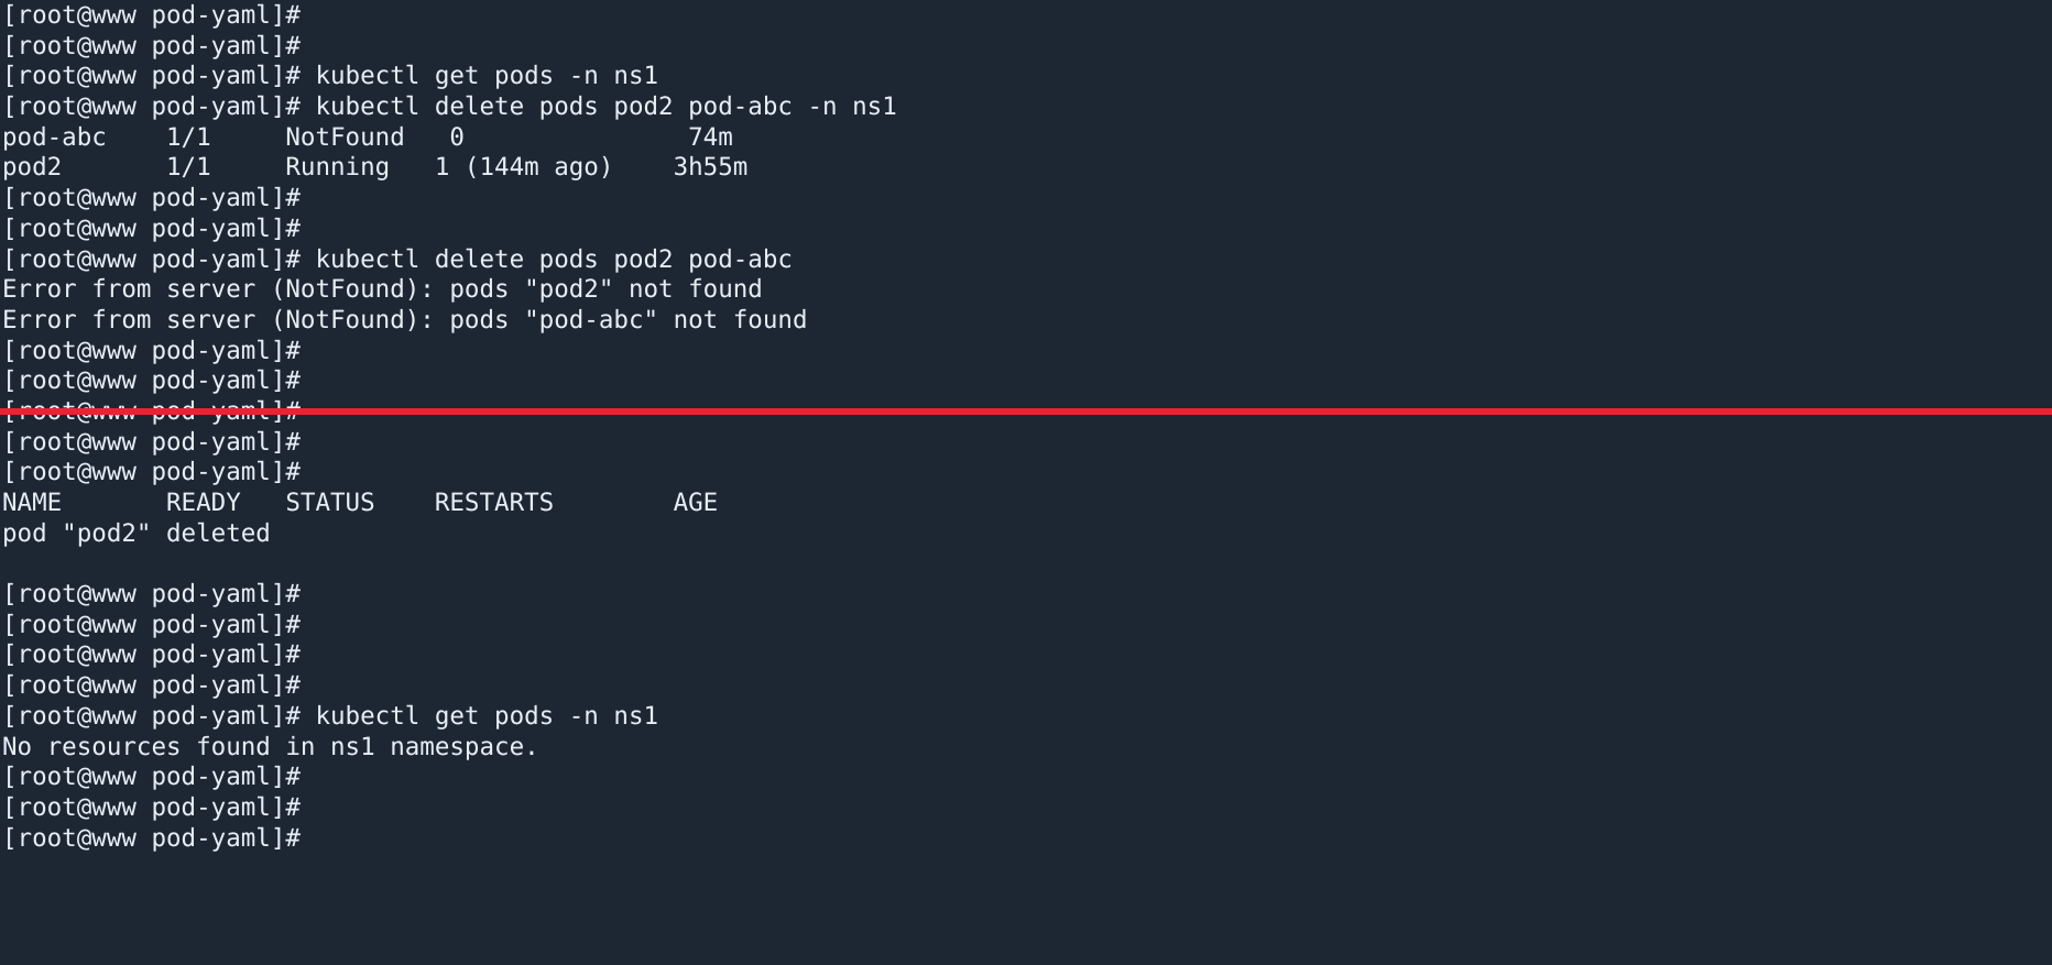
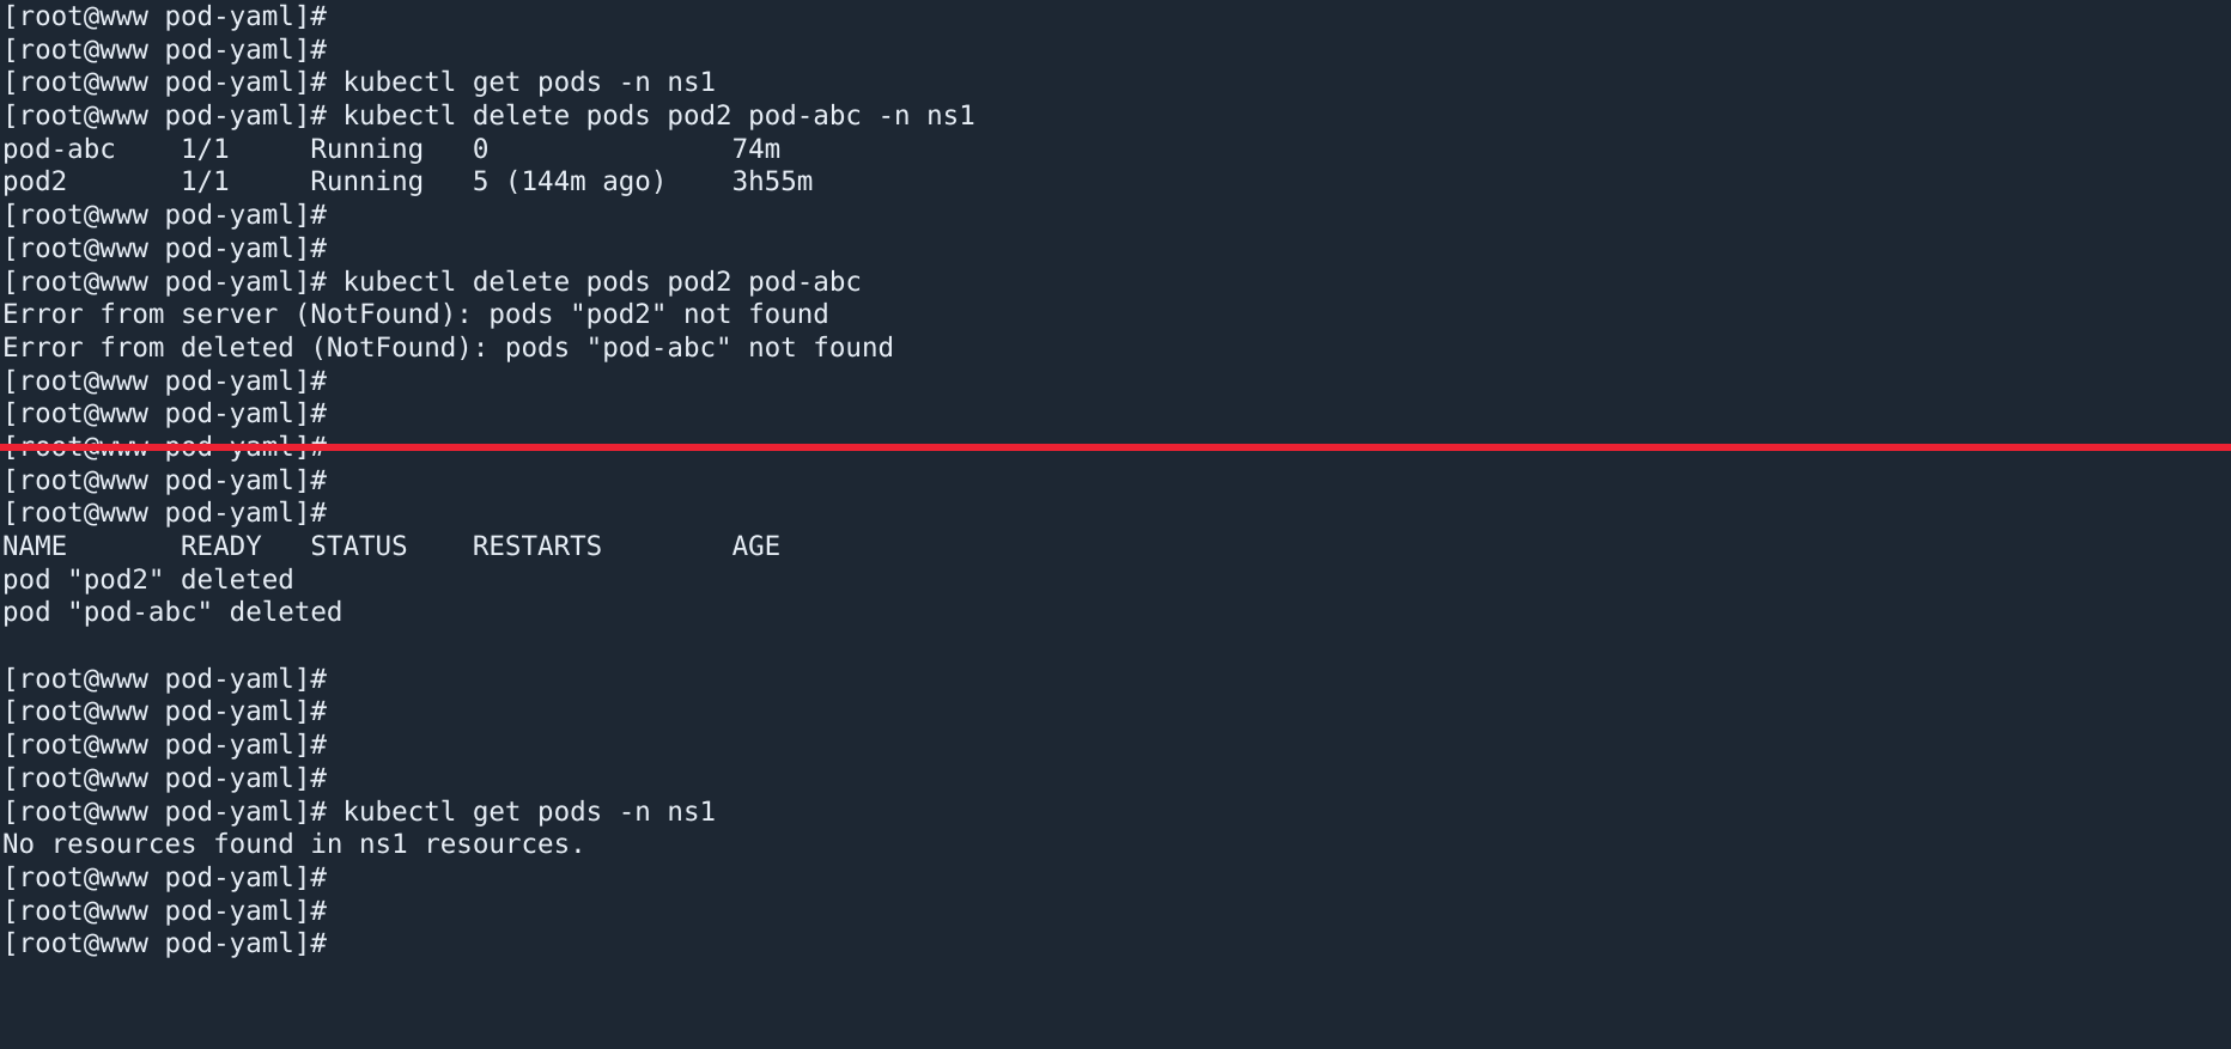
  [root@www pod-yaml]#
  [root@www pod-yaml]#
  [root@www pod-yaml]# kubectl get pods -n ns1
  [root@www pod-yaml]# kubectl delete pods pod2 pod-abc -n ns1
- pod-abc 1/1 NotFound 0 74m
+ pod-abc 1/1 Running 0 74m
- pod2 1/1 Running 1 (144m ago) 3h55m
+ pod2 1/1 Running 5 (144m ago) 3h55m
  [root@www pod-yaml]#
  [root@www pod-yaml]#
  [root@www pod-yaml]# kubectl delete pods pod2 pod-abc
  Error from server (NotFound): pods "pod2" not found
- Error from server (NotFound): pods "pod-abc" not found
+ Error from deleted (NotFound): pods "pod-abc" not found
  [root@www pod-yaml]#
  [root@www pod-yaml]#
  [root@www pod-yaml]#
  [root@www pod-yaml]#
  NAME READY STATUS RESTARTS AGE
  pod "pod2" deleted
+ pod "pod-abc" deleted
  [root@www pod-yaml]#
  [root@www pod-yaml]#
  [root@www pod-yaml]#
  [root@www pod-yaml]#
  [root@www pod-yaml]# kubectl get pods -n ns1
- No resources found in ns1 namespace.
+ No resources found in ns1 resources.
  [root@www pod-yaml]#
  [root@www pod-yaml]#
  [root@www pod-yaml]#
